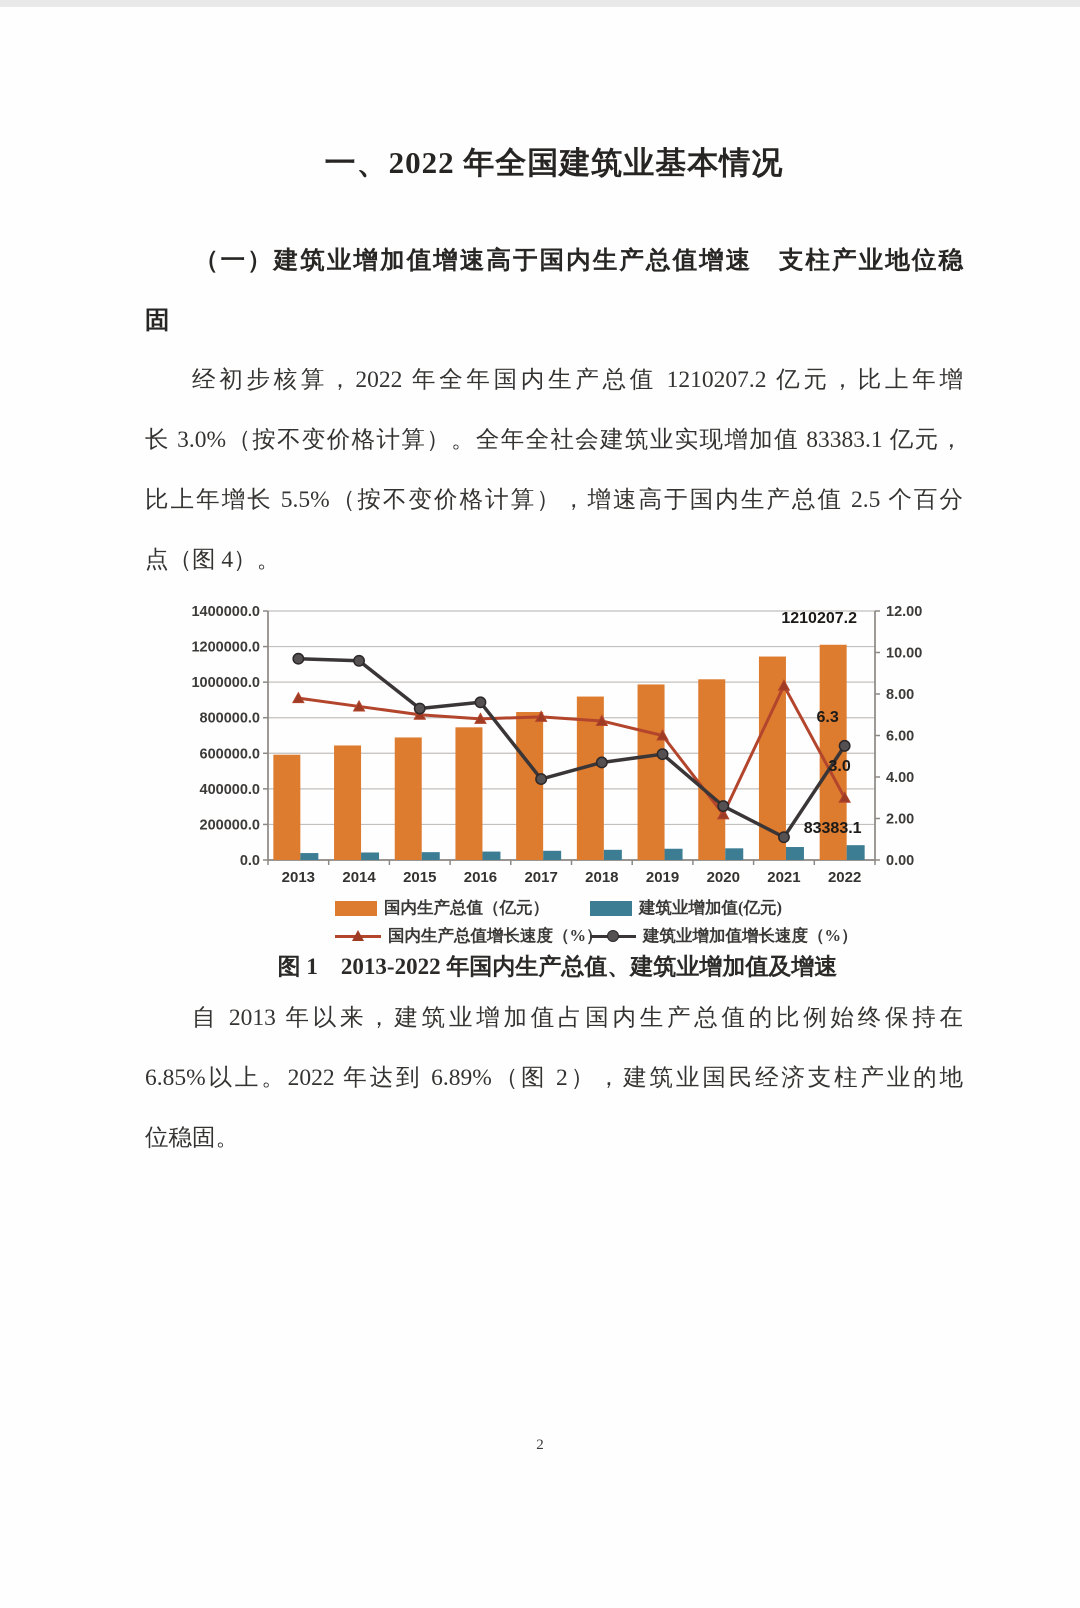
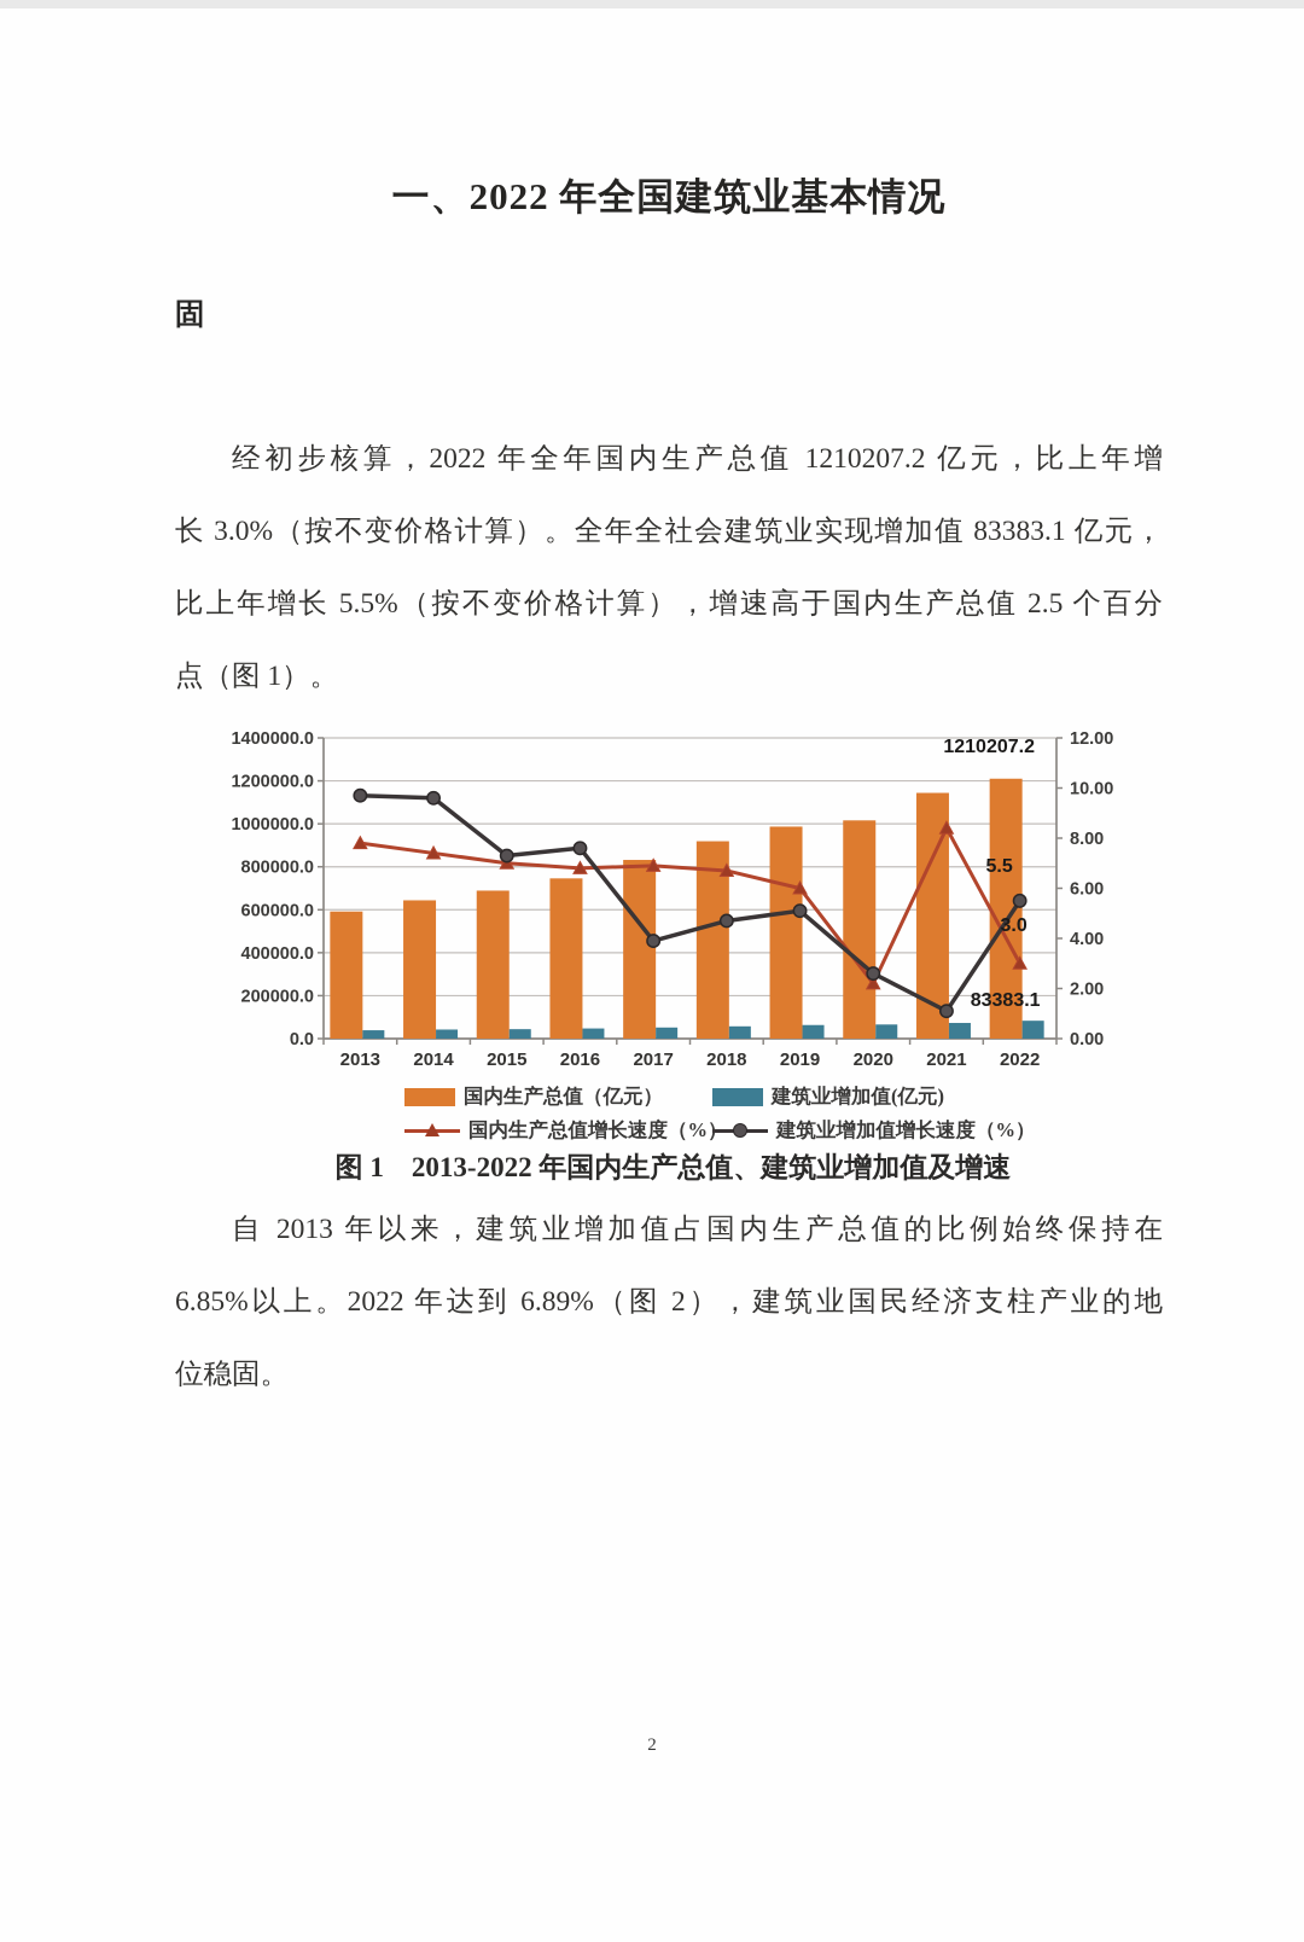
  一、2022 年全国建筑业基本情况
- （一）建筑业增加值增速高于国内生产总值增速 支柱产业地位稳
  固
  经初步核算，2022 年全年国内生产总值 1210207.2 亿元，比上年增
  长 3.0%（按不变价格计算）。全年全社会建筑业实现增加值 83383.1 亿元，
  比上年增长 5.5%（按不变价格计算），增速高于国内生产总值 2.5 个百分
- 点（图 4）。
+ 点（图 1）。
  0.0
  200000.0
  400000.0
  600000.0
  800000.0
  1000000.0
  1200000.0
  1400000.0
  0.00
  2.00
  4.00
  6.00
  8.00
  10.00
  12.00
  2013
  2014
  2015
  2016
  2017
  2018
  2019
  2020
  2021
  2022
  1210207.2
  83383.1
  3.0
- 6.3
+ 5.5
  国内生产总值（亿元）
  建筑业增加值(亿元)
  国内生产总值增长速度（%
  建筑业增加值增长速度（%）
  图 1 2013-2022 年国内生产总值、建筑业增加值及增速
  自 2013 年以来，建筑业增加值占国内生产总值的比例始终保持在
  6.85%以上。2022 年达到 6.89%（图 2），建筑业国民经济支柱产业的地
  位稳固。
  2
